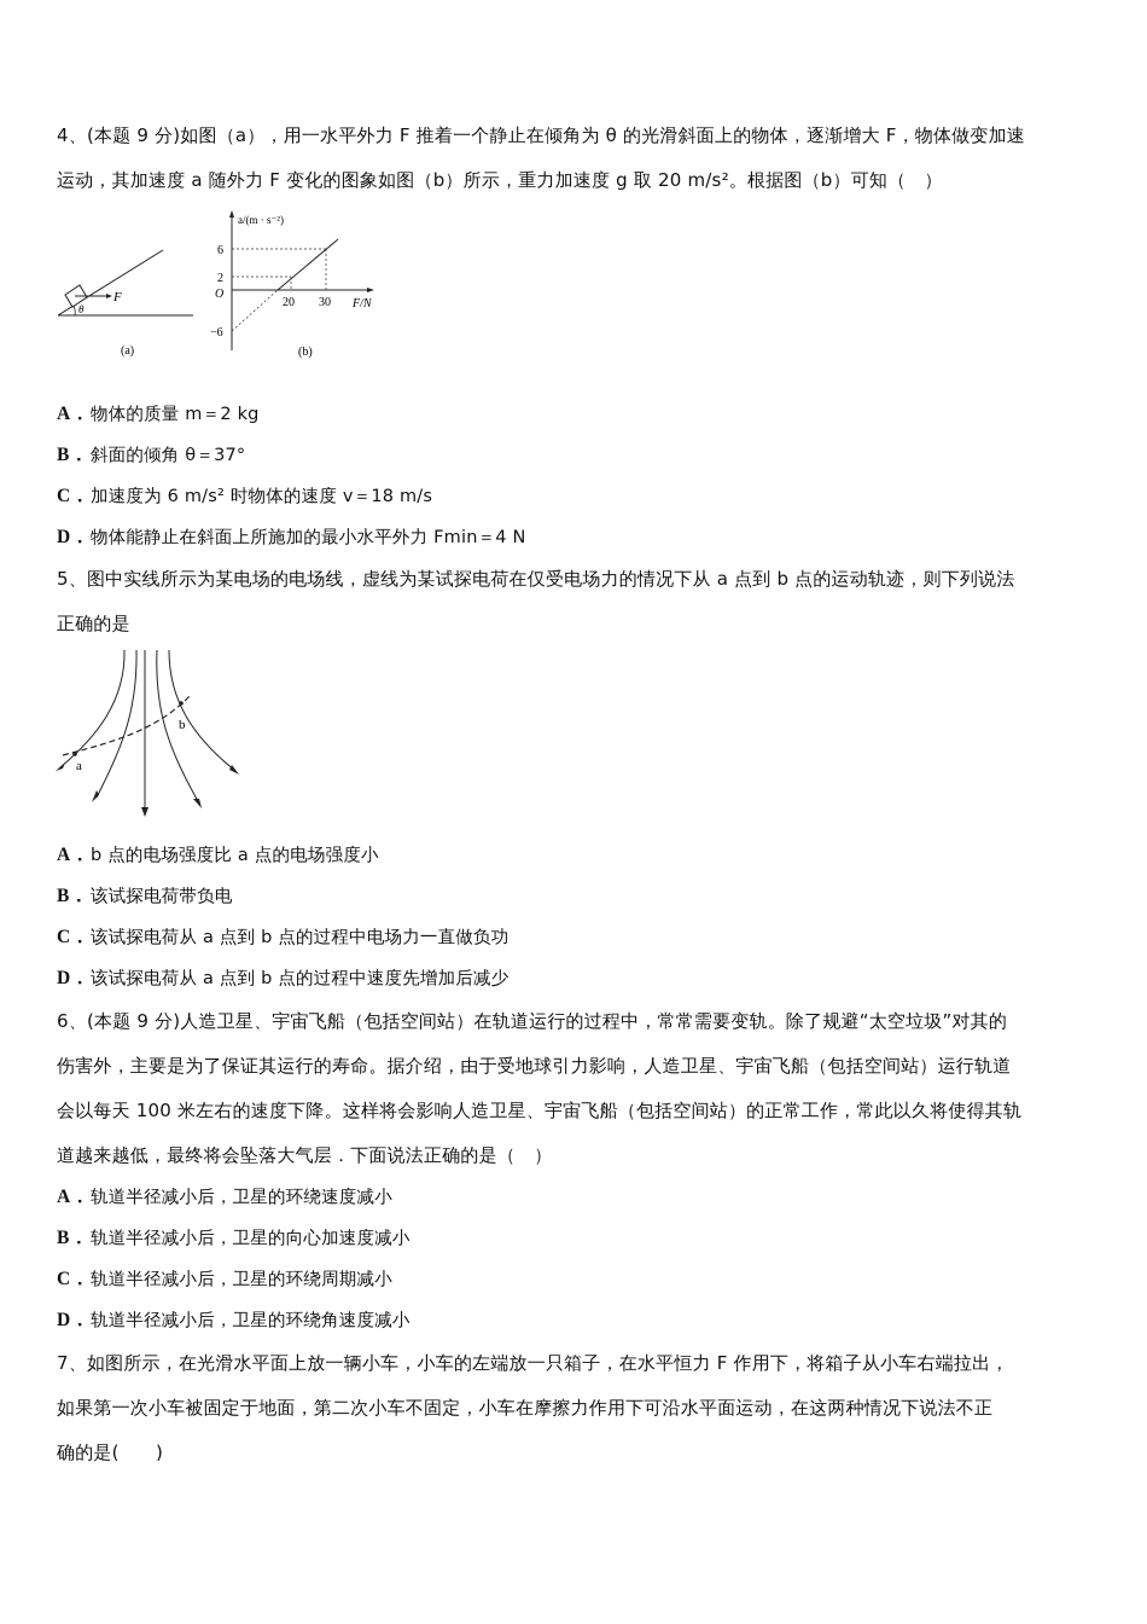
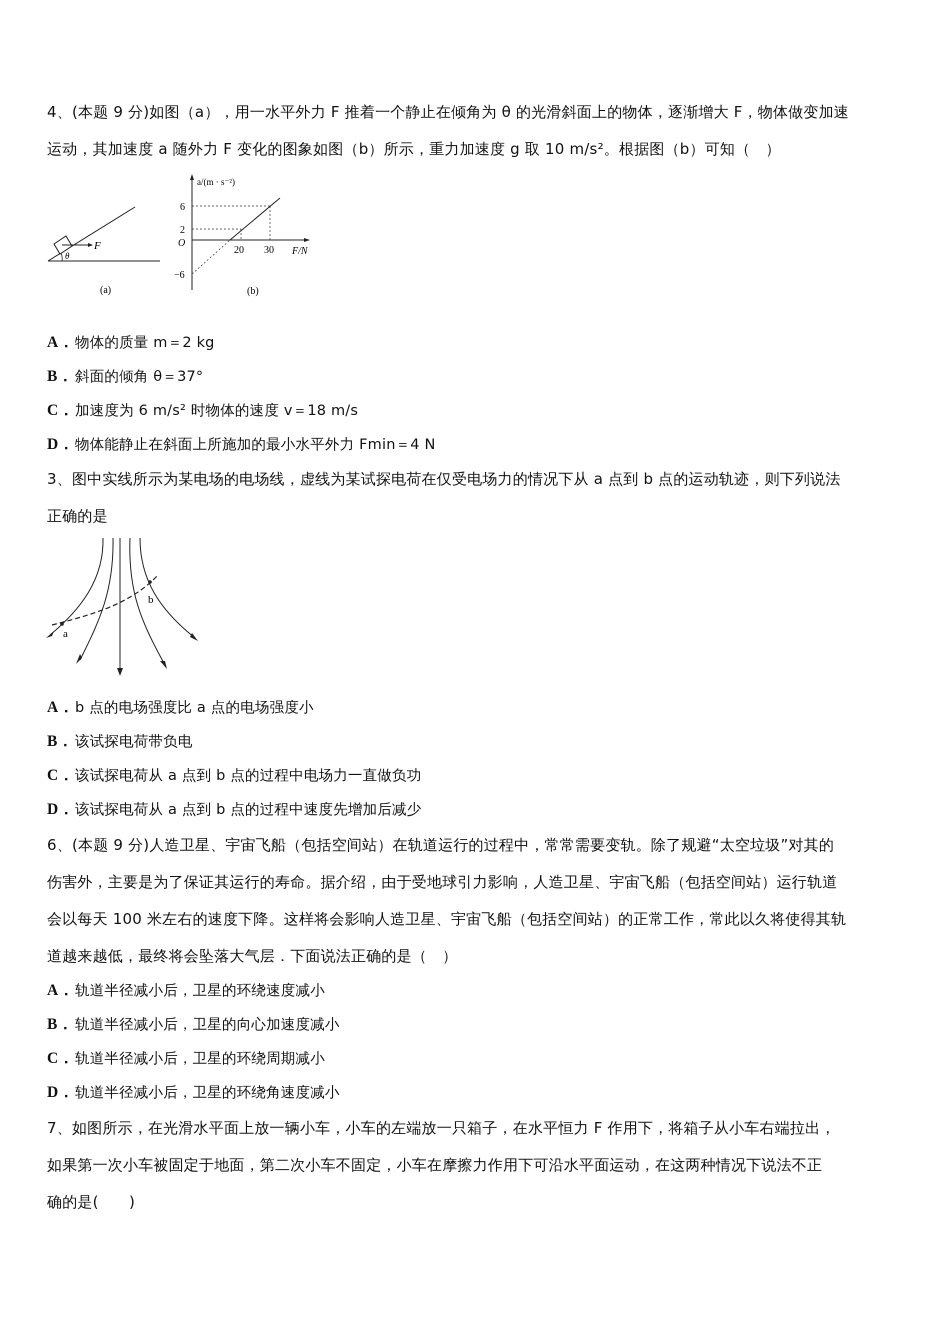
  4、(本题 9 分)如图（a），用一水平外力 F 推着一个静止在倾角为 θ 的光滑斜面上的物体，逐渐增大 F，物体做变加速
- 运动，其加速度 a 随外力 F 变化的图象如图（b）所示，重力加速度 g 取 20 m/s²。根据图（b）可知（ ）
+ 运动，其加速度 a 随外力 F 变化的图象如图（b）所示，重力加速度 g 取 10 m/s²。根据图（b）可知（ ）
  F
  θ
  (a)
  a/(m · s⁻²)
  F/N
  O
  6
  2
  −6
  20
  30
  (b)
  A．物体的质量 m＝2 kg
  B．斜面的倾角 θ＝37°
  C．加速度为 6 m/s² 时物体的速度 v＝18 m/s
  D．物体能静止在斜面上所施加的最小水平外力 Fmin＝4 N
- 5、图中实线所示为某电场的电场线，虚线为某试探电荷在仅受电场力的情况下从 a 点到 b 点的运动轨迹，则下列说法
+ 3、图中实线所示为某电场的电场线，虚线为某试探电荷在仅受电场力的情况下从 a 点到 b 点的运动轨迹，则下列说法
  正确的是
  a
  b
  A．b 点的电场强度比 a 点的电场强度小
  B．该试探电荷带负电
  C．该试探电荷从 a 点到 b 点的过程中电场力一直做负功
  D．该试探电荷从 a 点到 b 点的过程中速度先增加后减少
  6、(本题 9 分)人造卫星、宇宙飞船（包括空间站）在轨道运行的过程中，常常需要变轨。除了规避“太空垃圾”对其的
  伤害外，主要是为了保证其运行的寿命。据介绍，由于受地球引力影响，人造卫星、宇宙飞船（包括空间站）运行轨道
  会以每天 100 米左右的速度下降。这样将会影响人造卫星、宇宙飞船（包括空间站）的正常工作，常此以久将使得其轨
  道越来越低，最终将会坠落大气层．下面说法正确的是（ ）
  A．轨道半径减小后，卫星的环绕速度减小
  B．轨道半径减小后，卫星的向心加速度减小
  C．轨道半径减小后，卫星的环绕周期减小
  D．轨道半径减小后，卫星的环绕角速度减小
  7、如图所示，在光滑水平面上放一辆小车，小车的左端放一只箱子，在水平恒力 F 作用下，将箱子从小车右端拉出，
  如果第一次小车被固定于地面，第二次小车不固定，小车在摩擦力作用下可沿水平面运动，在这两种情况下说法不正
  确的是( )
